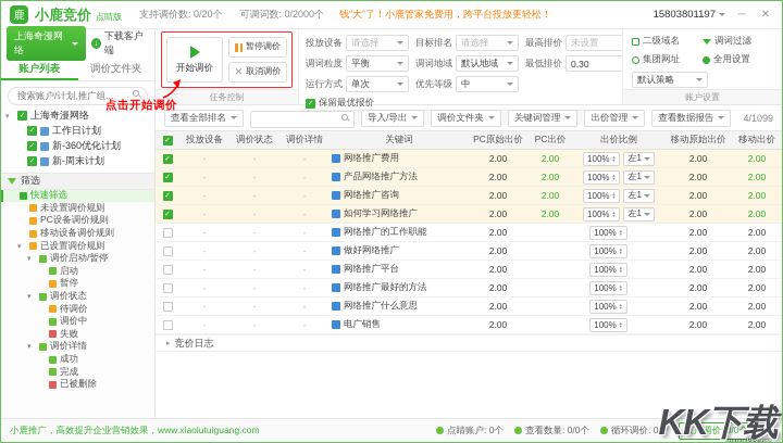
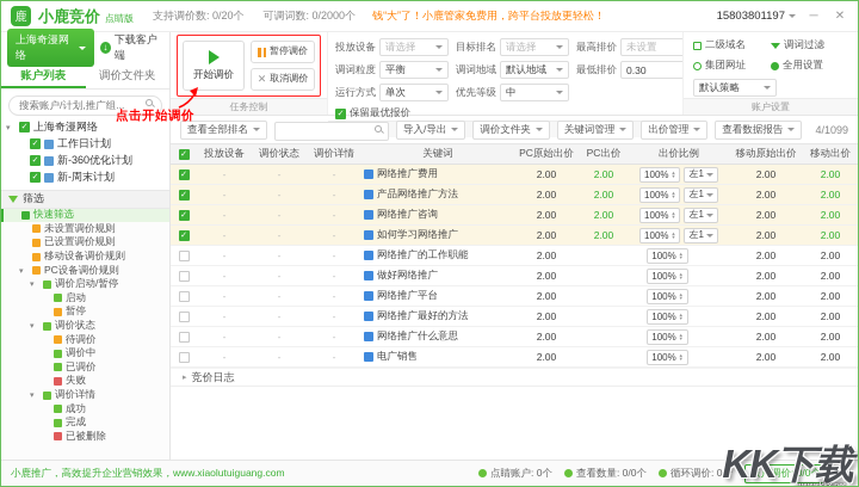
  鹿
  小鹿竞价
  点睛版
  支持调价数: 0/20个
  可调词数: 0/2000个
  钱“大”了！小鹿管家免费用，跨平台投放更轻松！
  15803801197
  ─
  ✕
  上海奇漫网络
  ↓
  下载客户端
  账户列表
  调价文件夹
  搜索账户/计划,推广组...
  上海奇漫网络
  工作日计划
  新-360优化计划
  新-周末计划
  筛选
  快速筛选
  未设置调价规则
- PC设备调价规则
+ 已设置调价规则
  移动设备调价规则
- 已设置调价规则
+ PC设备调价规则
  调价启动/暂停
  启动
  暂停
  调价状态
  待调价
  调价中
+ 已调价
  失败
  调价详情
  成功
  完成
  已被删除
  开始调价
  暂停调价
  ✕
  取消调价
  任务控制
  投放设备
  请选择
  目标排名
  请选择
  最高排价
  未设置
  调词粒度
  平衡
  调词地域
  默认地域
  最低排价
  0.30
  运行方式
  单次
  优先等级
  中
  保留最优报价
  二级域名
  调词过滤
  集团网址
  全用设置
  默认策略
  账户设置
  查看全部排名
  导入/导出
  调价文件夹
  关键词管理
  出价管理
  查看数据报告
  4/1099
  投放设备
  调价状态
  调价详情
  关键词
  PC原始出价
  PC出价
  出价比例
  移动原始出价
  移动出价
  -
  -
  -
  网络推广费用
  2.00
  2.00
  100%
  左1
  2.00
  2.00
  -
  -
  -
  产品网络推广方法
  2.00
  2.00
  100%
  左1
  2.00
  2.00
  -
  -
  -
  网络推广咨询
  2.00
  2.00
  100%
  左1
  2.00
  2.00
  -
  -
  -
  如何学习网络推广
  2.00
  2.00
  100%
  左1
  2.00
  2.00
  -
  -
  -
  网络推广的工作职能
  2.00
  100%
  2.00
  2.00
  -
  -
  -
  做好网络推广
  2.00
  100%
  2.00
  2.00
  -
  -
  -
  网络推广平台
  2.00
  100%
  2.00
  2.00
  -
  -
  -
  网络推广最好的方法
  2.00
  100%
  2.00
  2.00
  -
  -
  -
  网络推广什么意思
  2.00
  100%
  2.00
  2.00
  -
  -
  -
  电广销售
  2.00
  100%
  2.00
  2.00
  竞价日志
  小鹿推广，高效提升企业营销效果，www.xiaolutuiguang.com
  点睛账户: 0个
  查看数量: 0/0个
  循环调价: 0个
  账户调价: 0/0个
  点击开始调价
  KK下载
